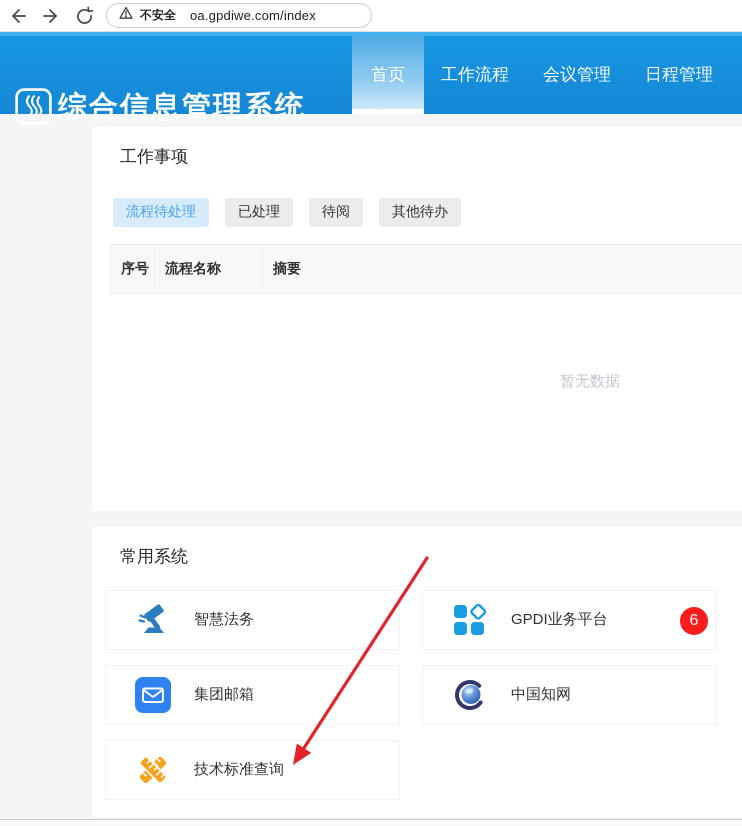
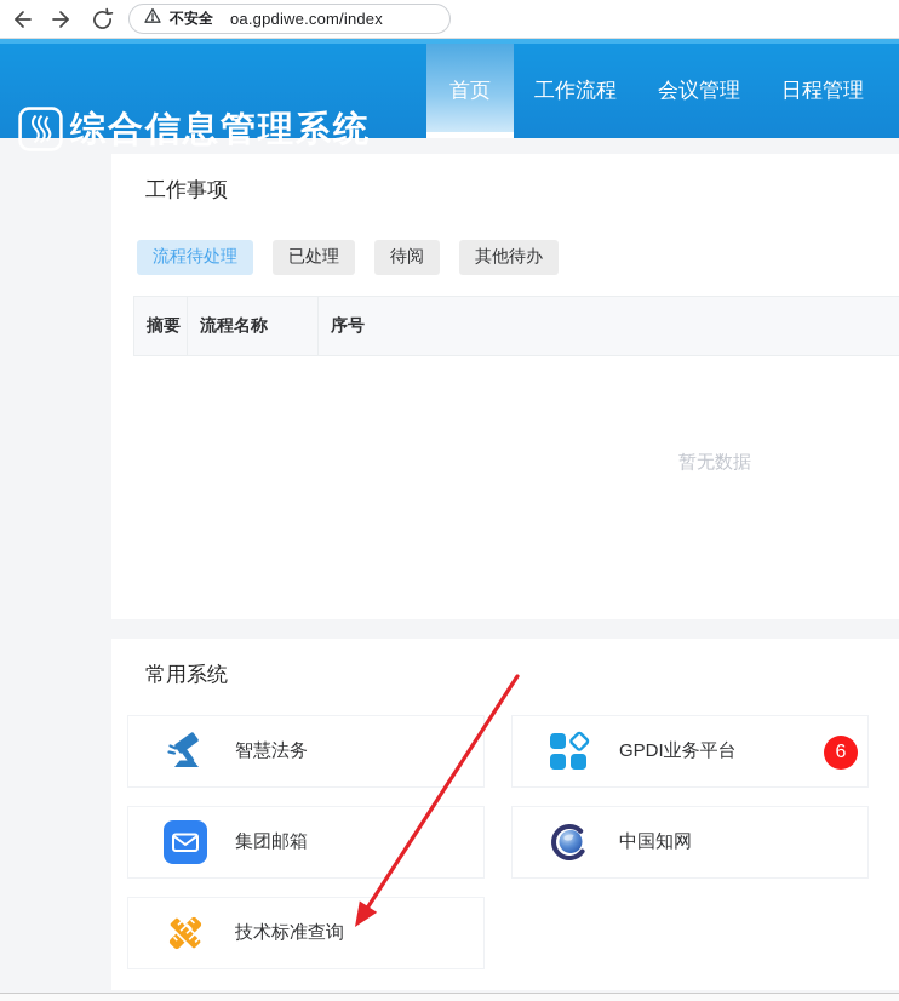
  不安全
  oa.gpdiwe.com/index
  综合信息管理系统
  首页
  工作流程
  会议管理
  日程管理
  工作事项
  流程待处理
  已处理
  待阅
  其他待办
- 序号
+ 摘要
  流程名称
- 摘要
+ 序号
  暂无数据
  常用系统
  智慧法务
  GPDI业务平台
  6
  集团邮箱
  中国知网
  技术标准查询
